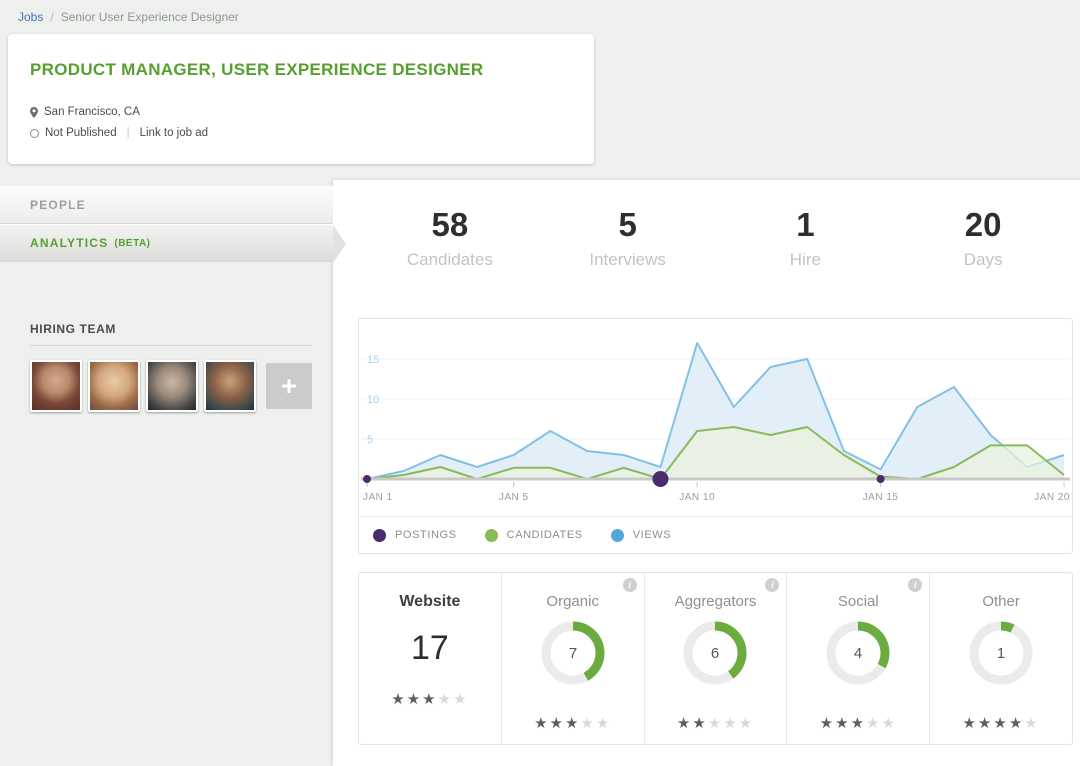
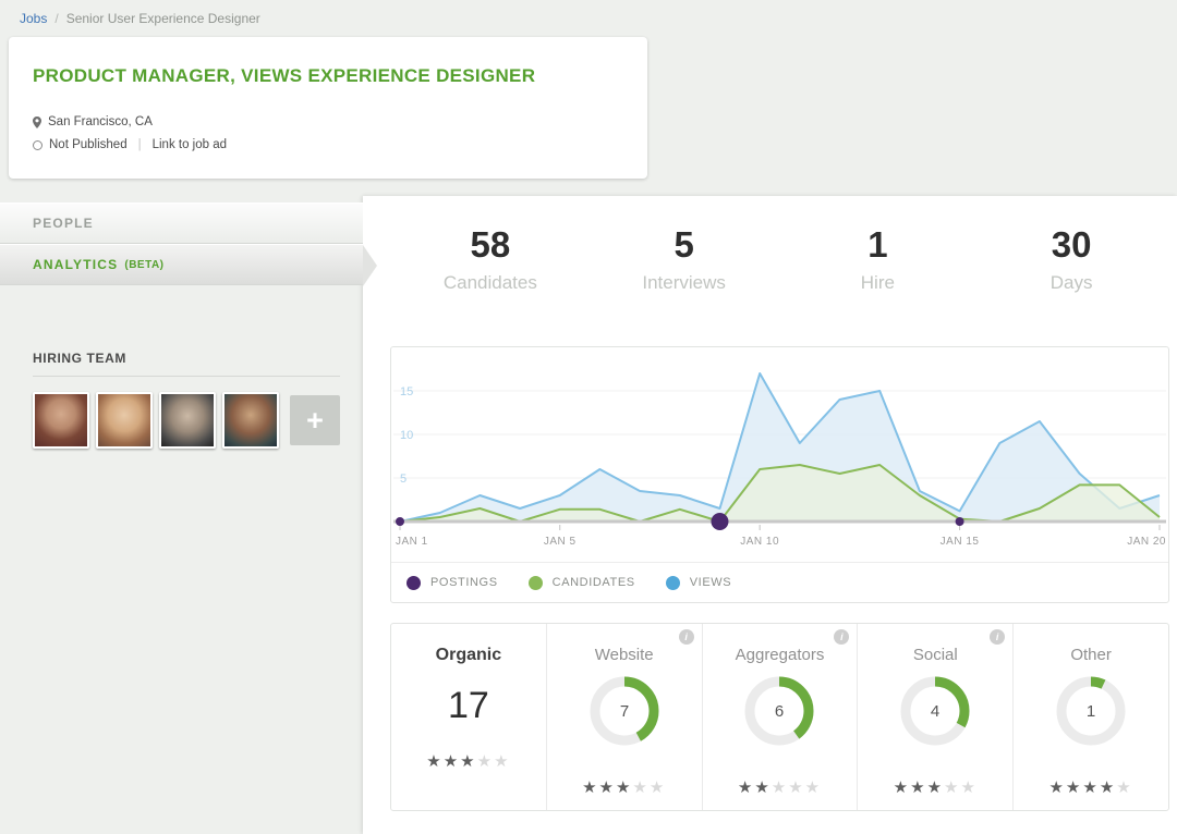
  Jobs / Senior User Experience Designer
- PRODUCT MANAGER, USER EXPERIENCE DESIGNER
+ PRODUCT MANAGER, VIEWS EXPERIENCE DESIGNER
  San Francisco, CA
  Not Published
  |
  Link to job ad
  58
  Candidates
  5
  Interviews
  1
  Hire
- 20
+ 30
  Days
  5
  10
  15
  JAN 1
  JAN 5
  JAN 10
  JAN 15
  JAN 20
  POSTINGS
  CANDIDATES
  VIEWS
- Website
+ Organic
  17
  ★★★★★
- Organic
+ Website
  i
  7
  ★★★★★
  Aggregators
  i
  6
  ★★★★★
  Social
  i
  4
  ★★★★★
  Other
  1
  ★★★★★
  PEOPLE
  ANALYTICS
  (BETA)
  HIRING TEAM
  +
